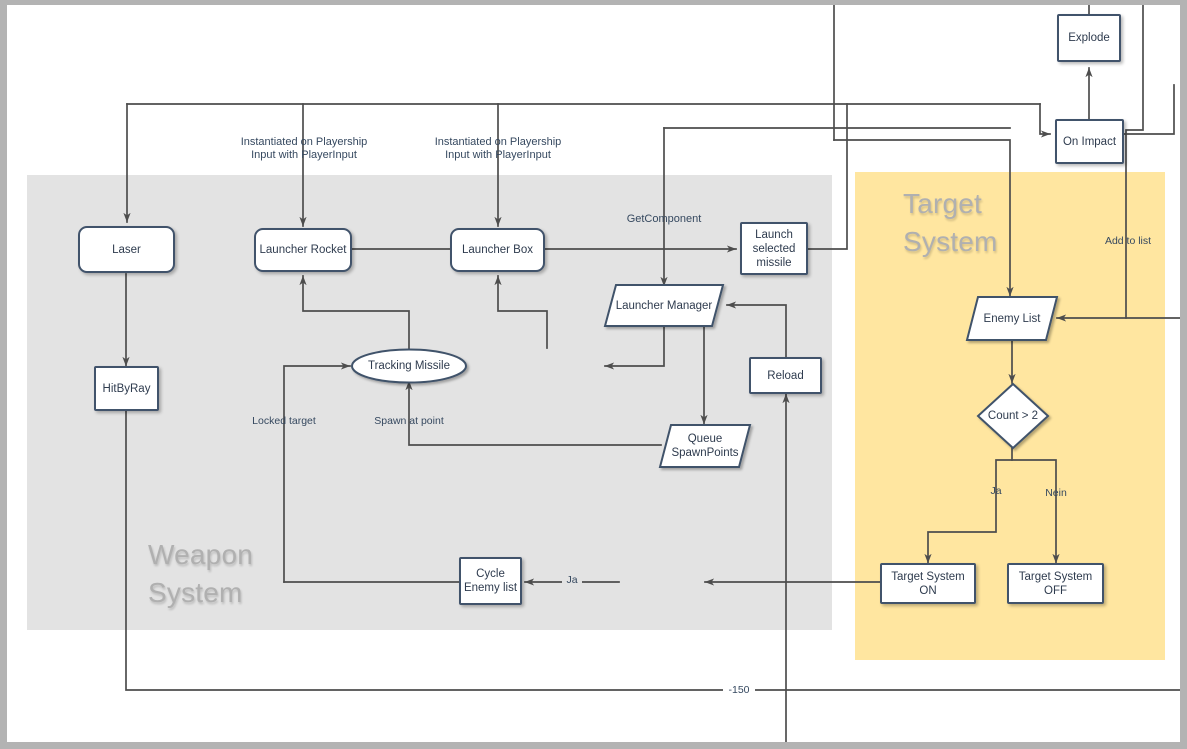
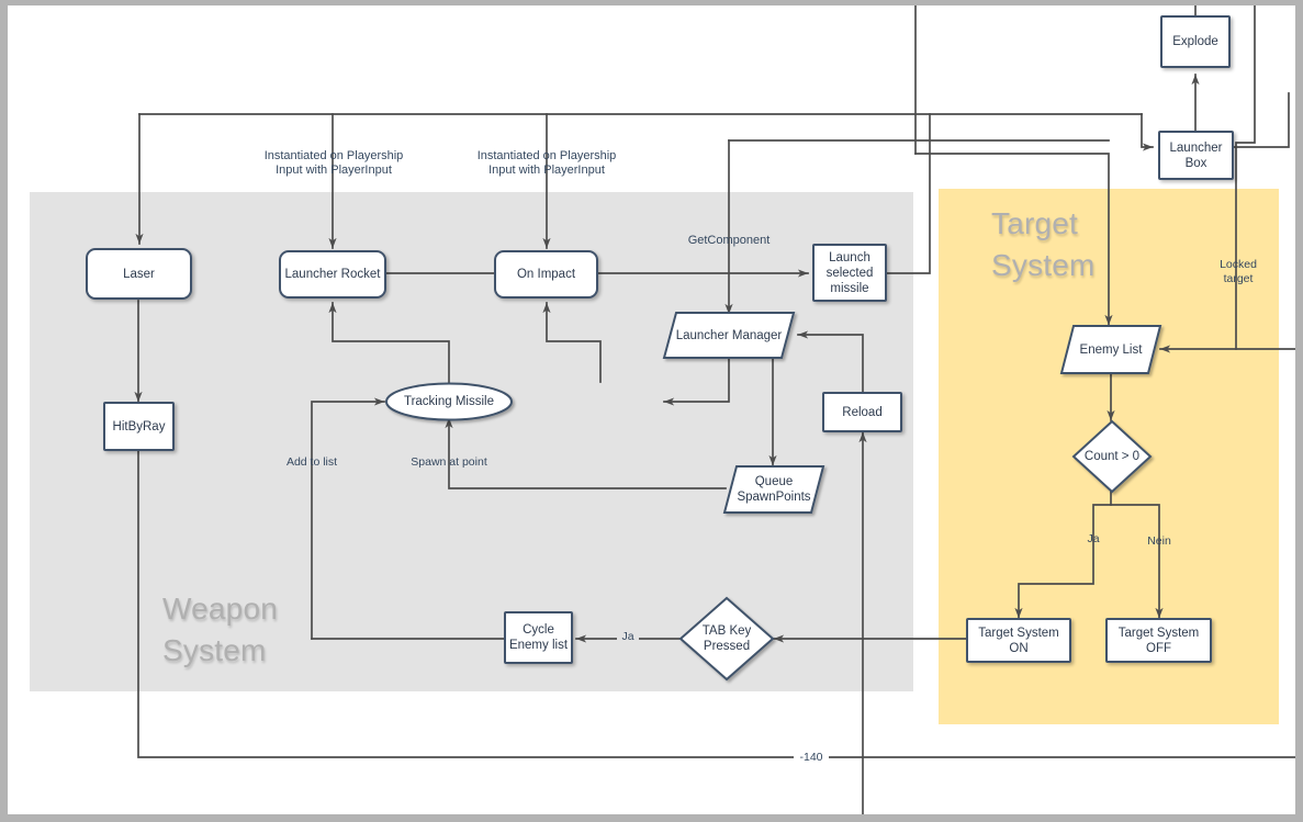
  Weapon
  System
  Target
  System
  Laser
  HitByRay
  Launcher Rocket
- Launcher Box
+ On Impact
  Launch
  selected
  missile
  Launcher Manager
  Tracking Missile
  Queue
  SpawnPoints
  Reload
  Cycle
  Enemy list
+ TAB Key
+ Pressed
  Explode
- On Impact
+ Launcher Box
  Enemy List
- Count > 2
+ Count > 0
  Target System
  ON
  Target System
  OFF
  Instantiated on Playership
  Input with PlayerInput
  Instantiated on Playership
  Input with PlayerInput
  GetComponent
- Locked target
+ Add to list
  Spawn at point
- Add to list
+ Locked target
  Ja
  Nein
  Ja
- -150
+ -140
